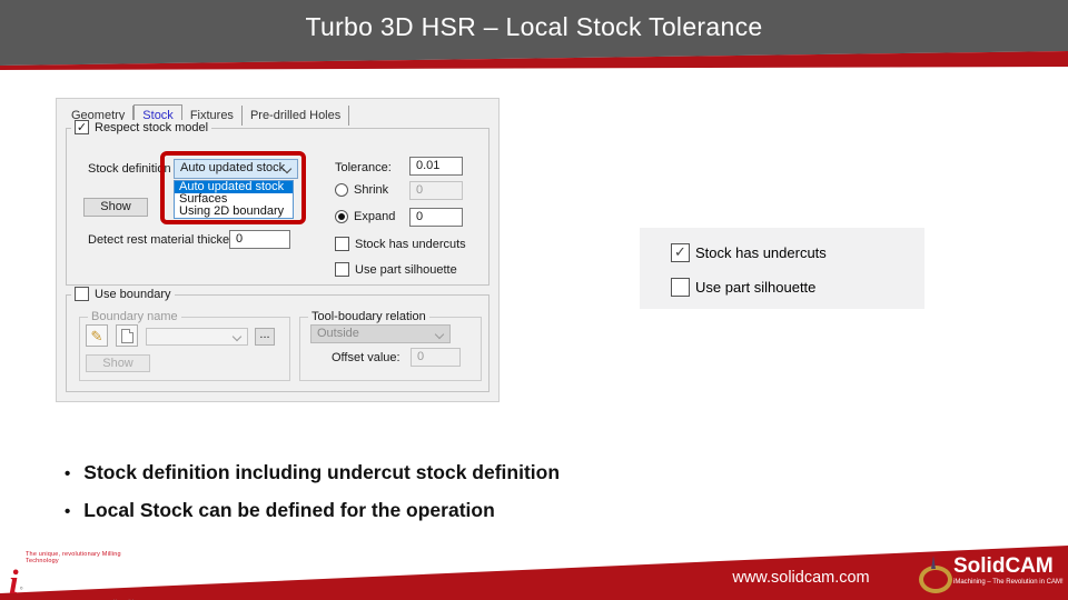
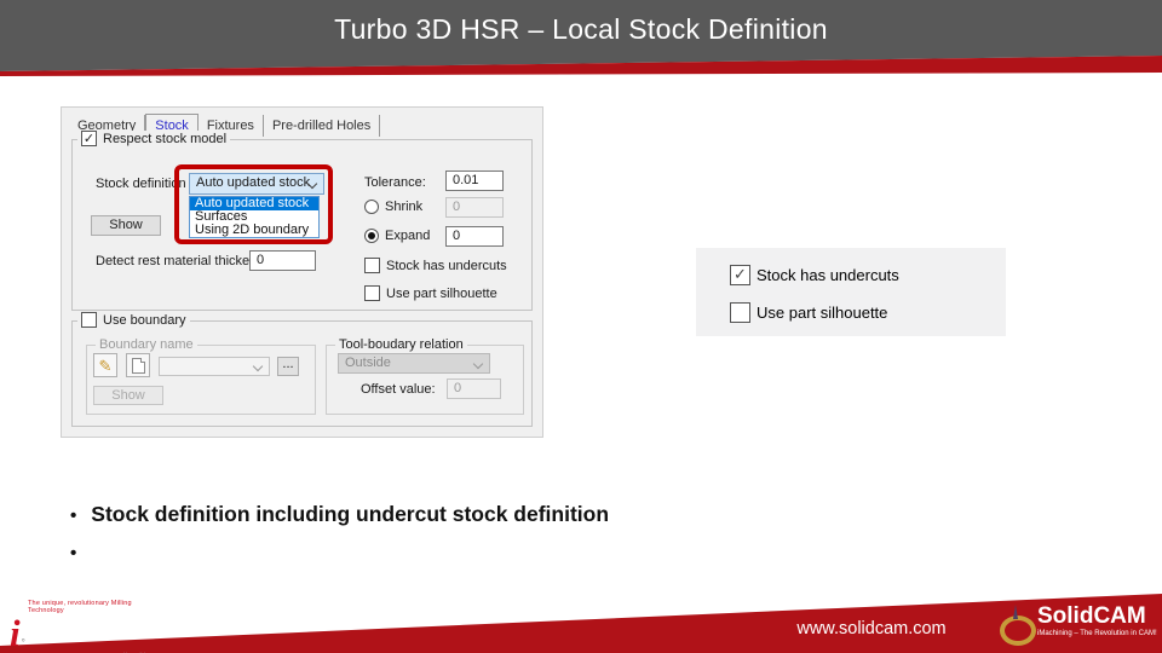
- Turbo 3D HSR – Local Stock Tolerance
+ Turbo 3D HSR – Local Stock Definition
  Geometry
  Stock
  Fixtures
  Pre-drilled Holes
  ✓
  Respect stock model
  Stock definition
  Auto updated stock
  Auto updated stock
  Surfaces
  Using 2D boundary
  Show
  Tolerance:
  0.01
  Shrink
  0
  Expand
  0
  Detect rest material thicke
  0
  Stock has undercuts
  Use part silhouette
  Use boundary
  Boundary name
  ✎
  ...
  Show
  Tool-boudary relation
  Outside
  Offset value:
  0
  ✓
  Stock has undercuts
  Use part silhouette
  •
  Stock definition including undercut stock definition
  •
- Local Stock can be defined for the operation
  i
  °
  www.solidcam.com
  SolidCAM
